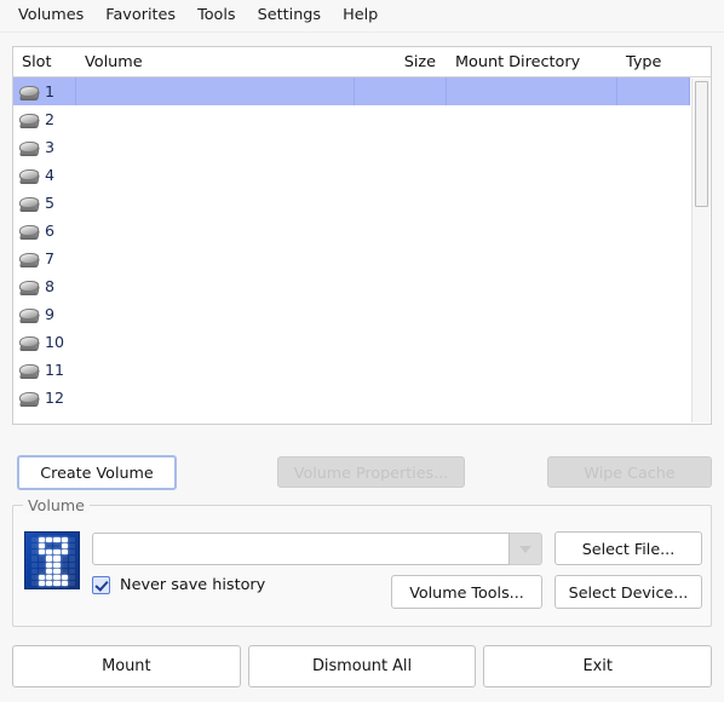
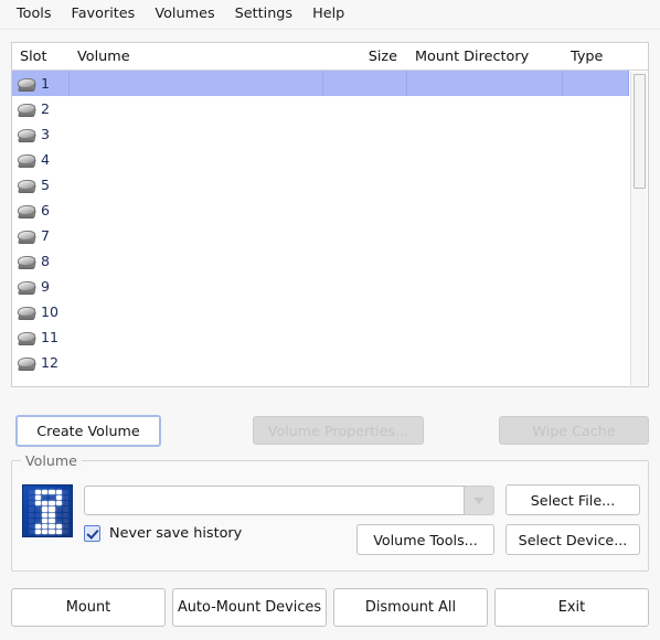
- Volumes
+ Tools
  Favorites
- Tools
+ Volumes
  Settings
  Help
  Slot
  Volume
  Size
  Mount Directory
  Type
  1
  2
  3
  4
  5
  6
  7
  8
  9
  10
  11
  12
  Create Volume
  Volume
  Never save history
  Select File...
  Volume Tools...
  Select Device...
  Mount
+ Auto-Mount Devices
  Dismount All
  Exit
